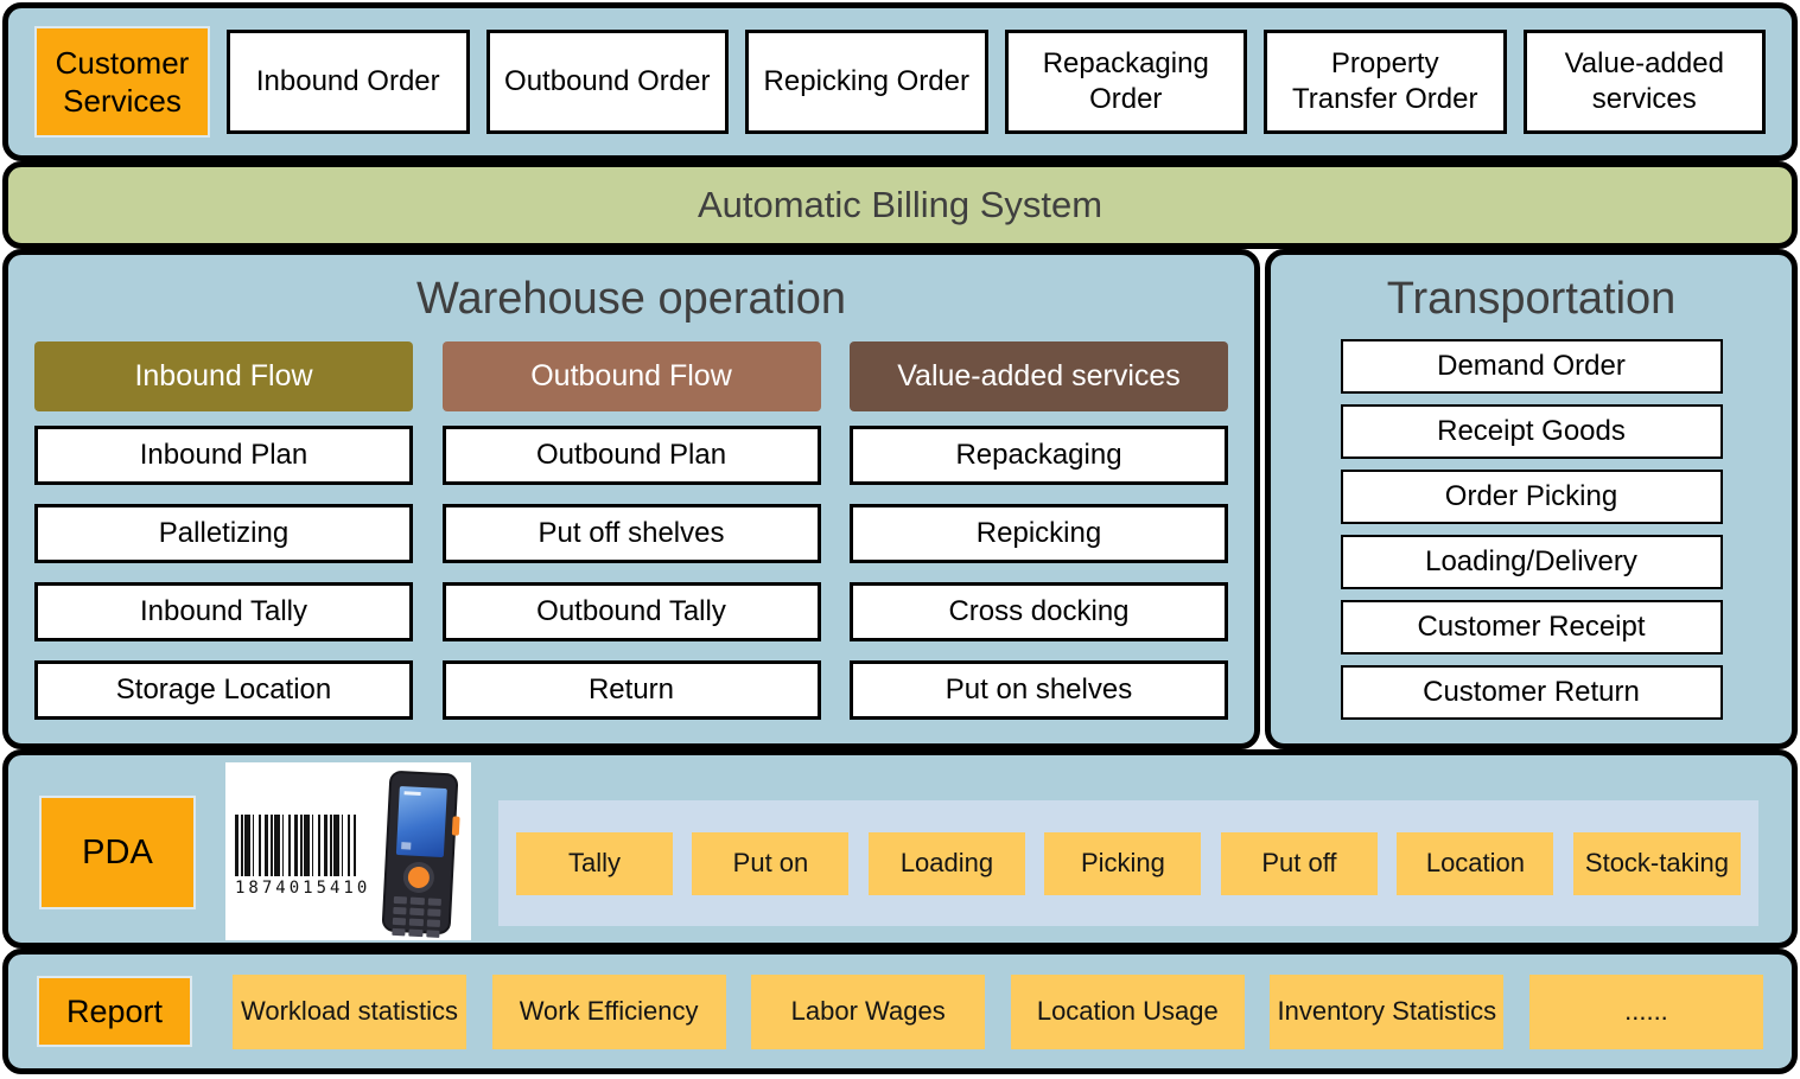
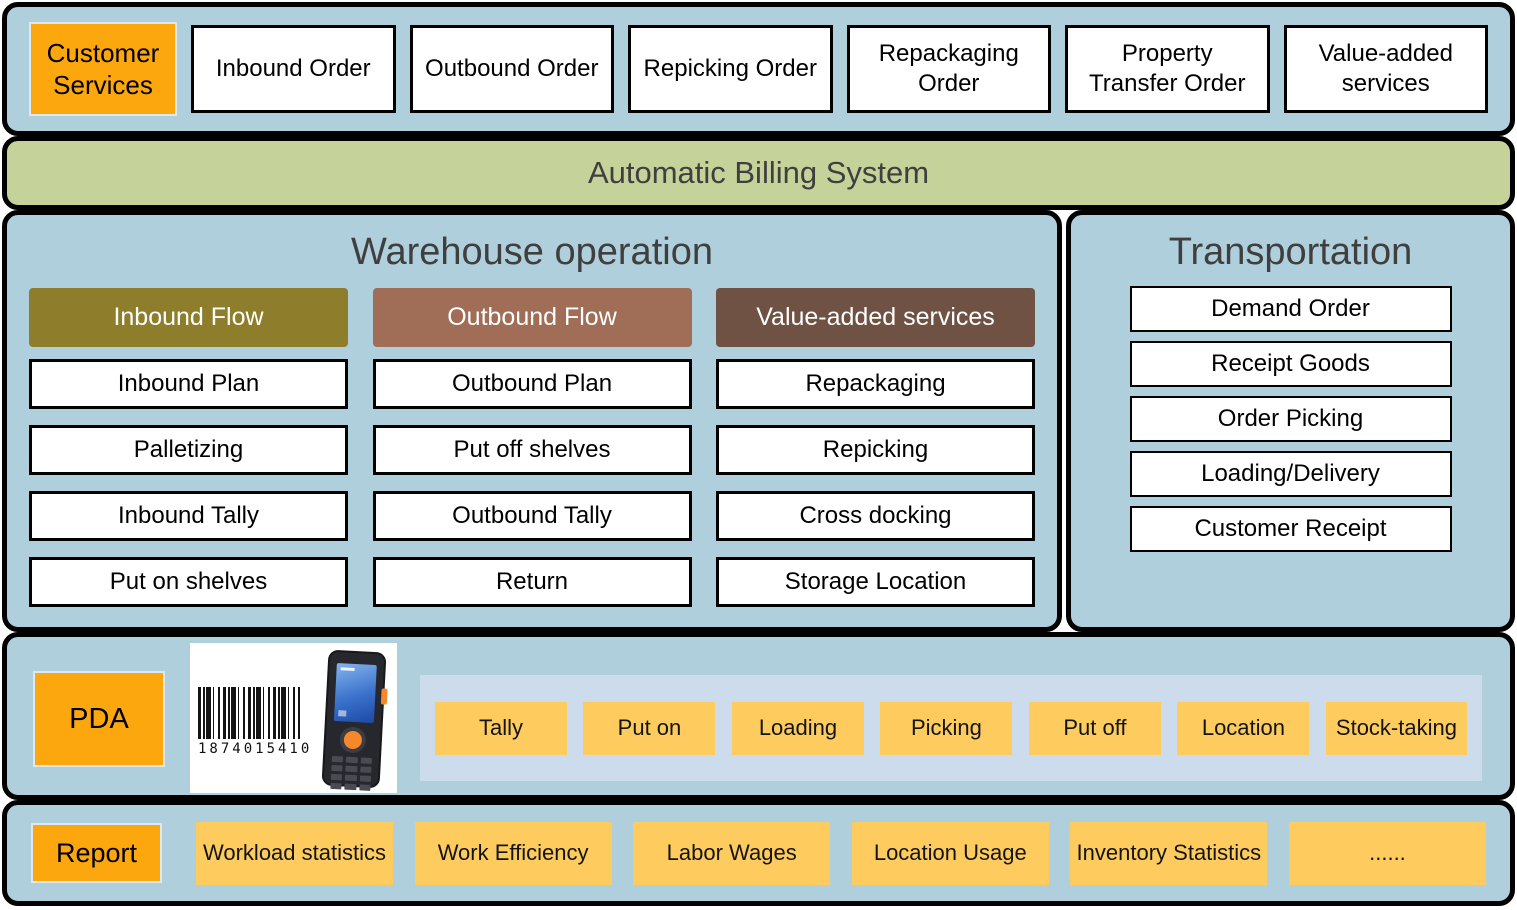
  Customer Services
  Inbound Order
  Outbound Order
  Repicking Order
  Repackaging Order
  Property Transfer Order
  Value-added services
  Automatic Billing System
  Warehouse operation
  Inbound Flow
  Inbound Plan
  Palletizing
  Inbound Tally
- Storage Location
+ Put on shelves
  Outbound Flow
  Outbound Plan
  Put off shelves
  Outbound Tally
  Return
  Value-added services
  Repackaging
  Repicking
  Cross docking
- Put on shelves
+ Storage Location
  Transportation
  Demand Order
  Receipt Goods
  Order Picking
  Loading/Delivery
  Customer Receipt
- Customer Return
  PDA
  1874015410
  Tally
  Put on
  Loading
  Picking
  Put off
  Location
  Stock-taking
  Report
  Workload statistics
  Work Efficiency
  Labor Wages
  Location Usage
  Inventory Statistics
  ......
